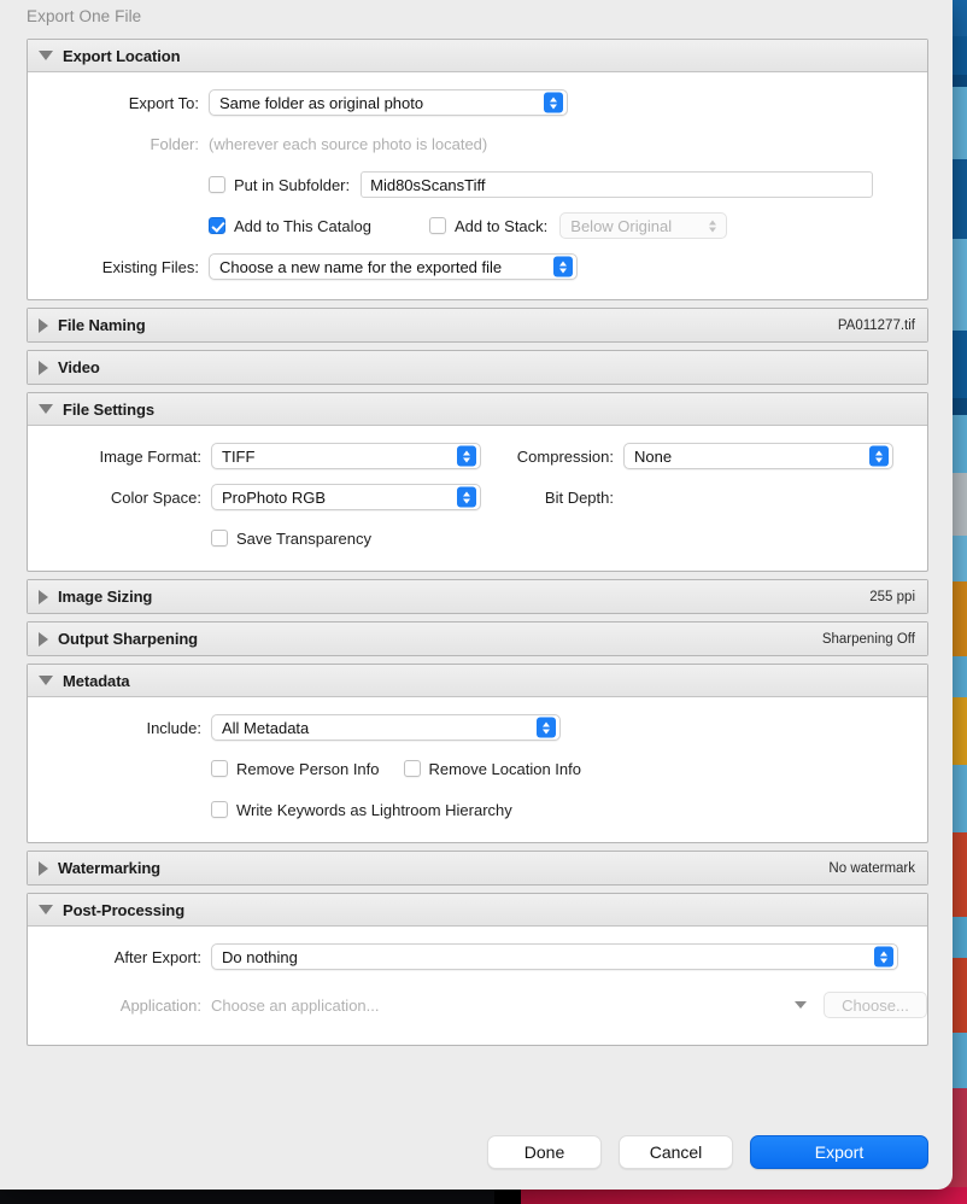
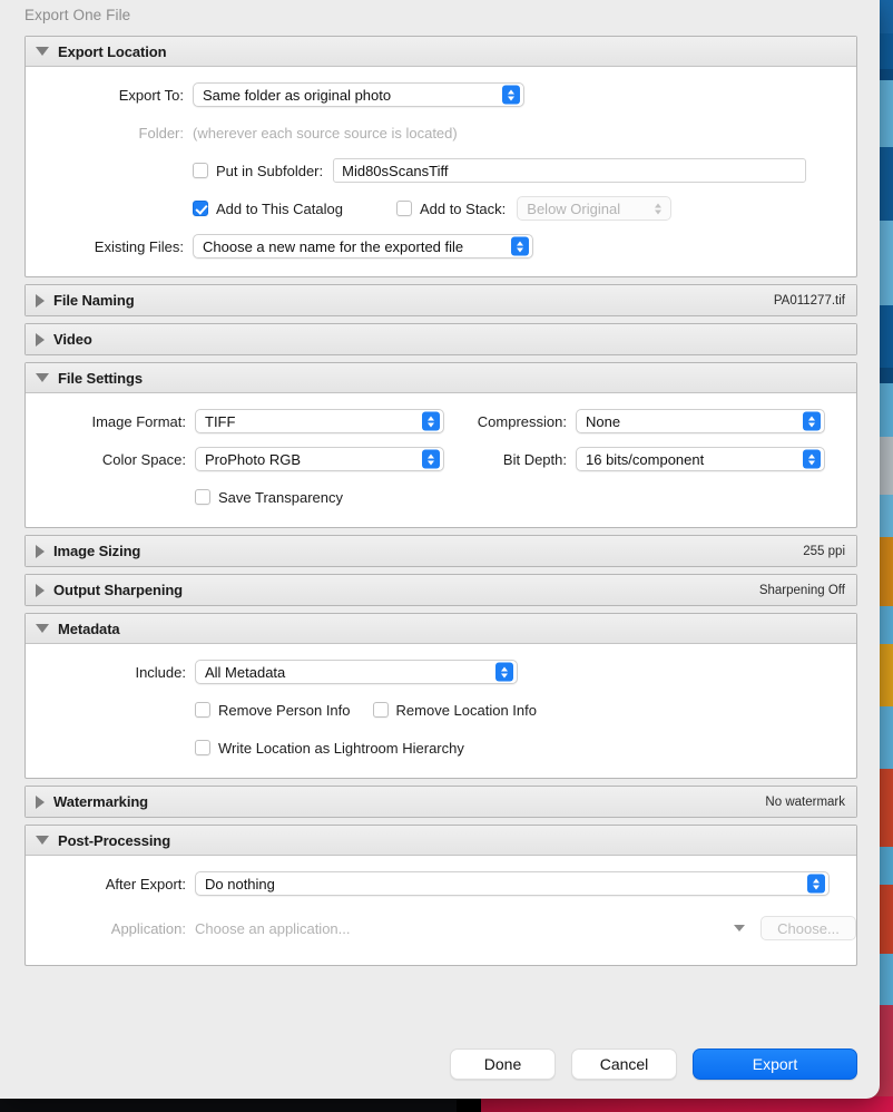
  Export One File
  Export Location
  Export To:
  Same folder as original photo
  Folder:
- (wherever each source photo is located)
+ (wherever each source source is located)
  Put in Subfolder:
  Mid80sScansTiff
  Add to This Catalog
  Add to Stack:
  Below Original
  Existing Files:
  Choose a new name for the exported file
  File Naming
  PA011277.tif
  Video
  File Settings
  Image Format:
  TIFF
  Compression:
  None
  Color Space:
  ProPhoto RGB
  Bit Depth:
+ 16 bits/component
  Save Transparency
  Image Sizing
  255 ppi
  Output Sharpening
  Sharpening Off
  Metadata
  Include:
  All Metadata
  Remove Person Info
  Remove Location Info
- Write Keywords as Lightroom Hierarchy
+ Write Location as Lightroom Hierarchy
  Watermarking
  No watermark
  Post-Processing
  After Export:
  Do nothing
  Application:
  Choose an application...
  Choose...
  Done
  Cancel
  Export
